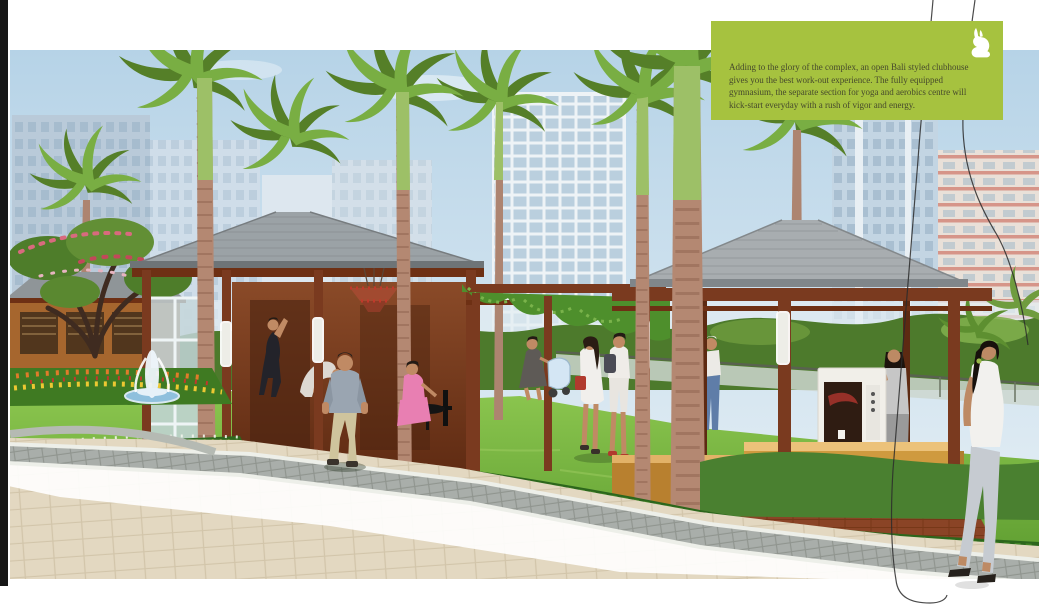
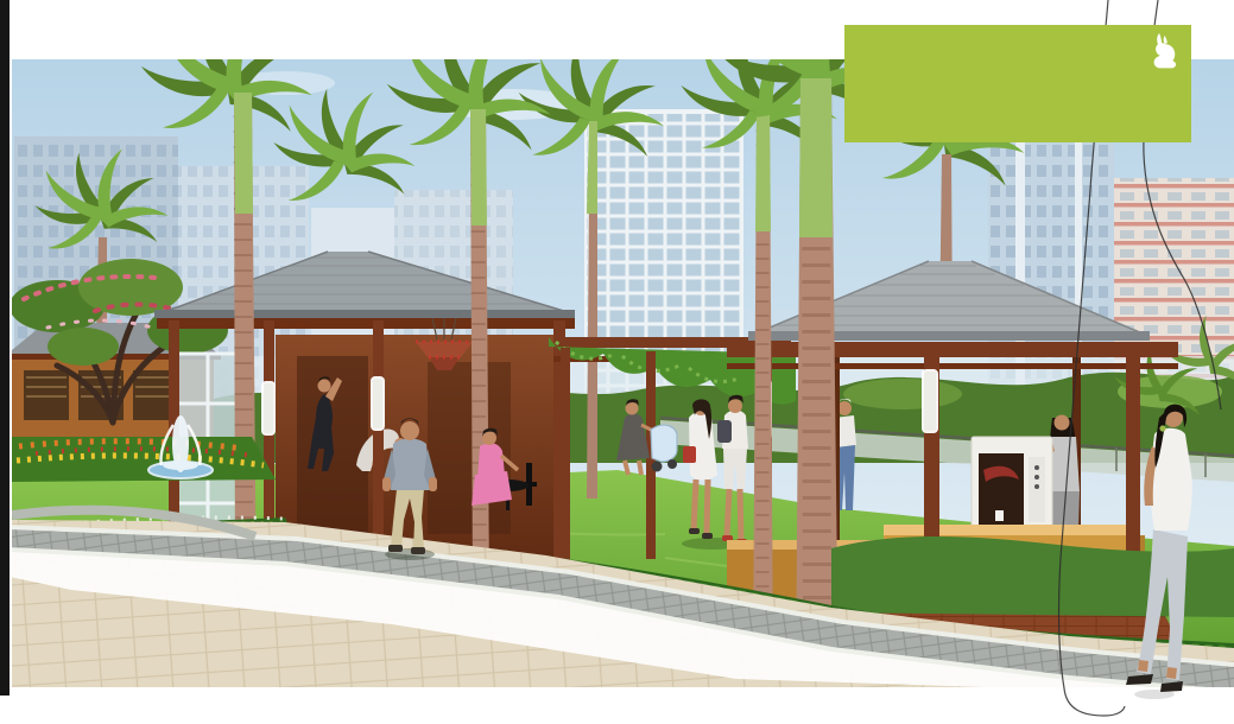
- Adding to the glory of the complex, an open Bali styled clubhouse gives you the best work-out experience. The fully equipped gymnasium, the separate section for yoga and aerobics centre will kick-start everyday with a rush of vigor and energy.
